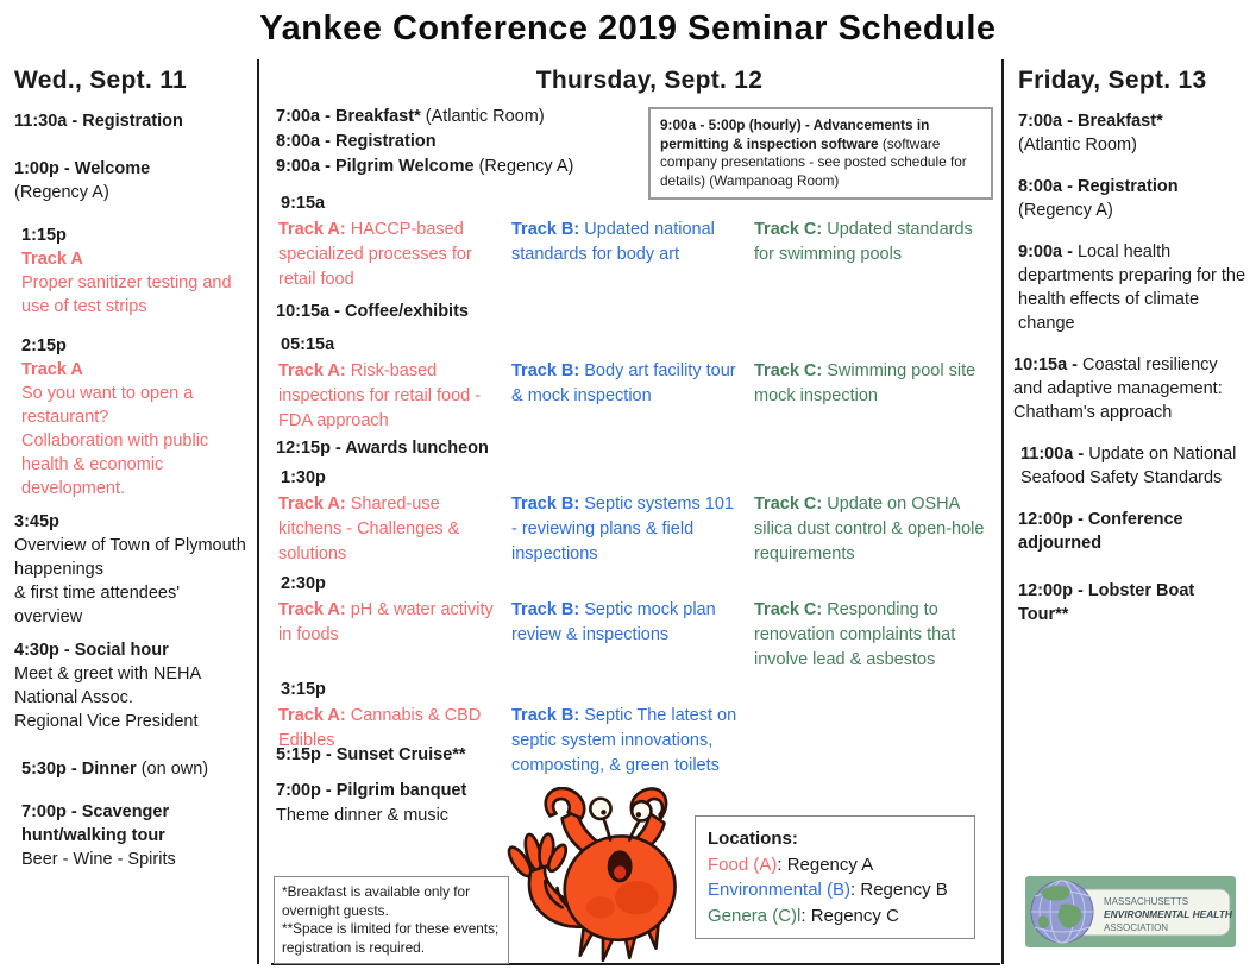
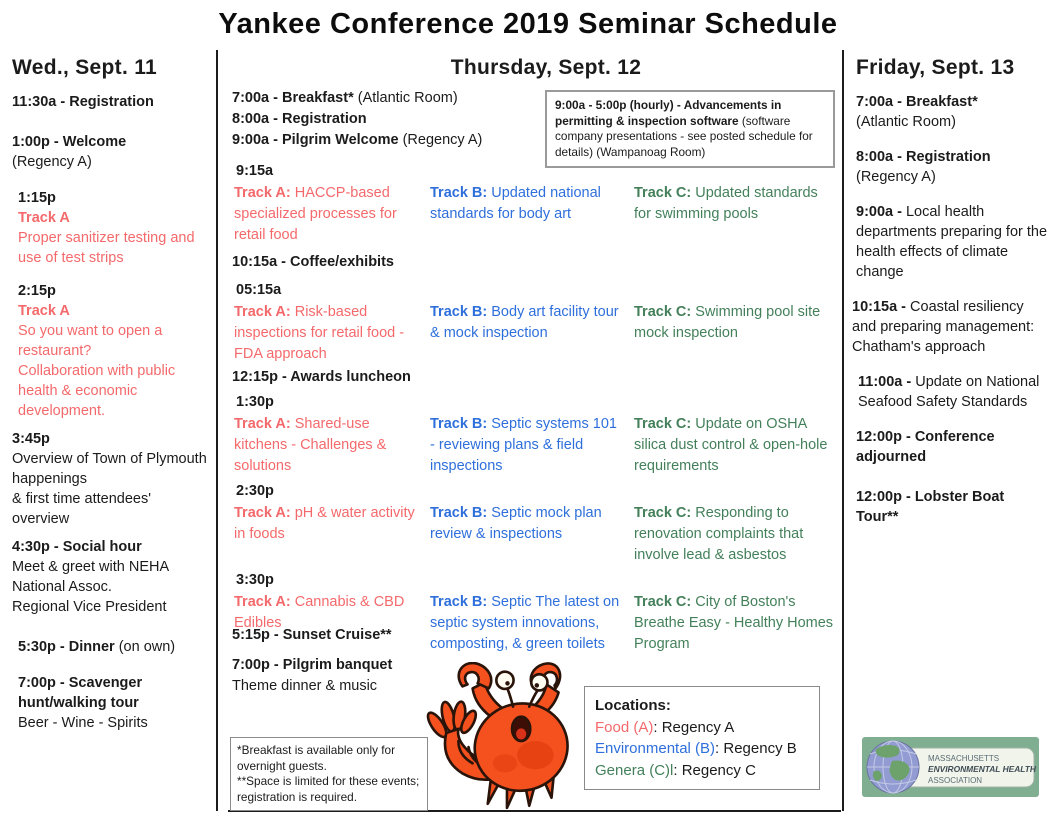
  Yankee Conference 2019 Seminar Schedule
  Wed., Sept. 11
  11:30a - Registration
  1:00p - Welcome
  (Regency A)
  1:15p
  Track A
  Proper sanitizer testing and use of test strips
  2:15p
  Track A
  So you want to open a restaurant?
  Collaboration with public health & economic development.
  3:45p
  Overview of Town of Plymouth happenings
  & first time attendees' overview
  4:30p - Social hour
  Meet & greet with NEHA National Assoc.
  Regional Vice President
  5:30p - Dinner (on own)
  7:00p - Scavenger hunt/walking tour
  Beer - Wine - Spirits
  Thursday, Sept. 12
  7:00a - Breakfast* (Atlantic Room)
  8:00a - Registration
  9:00a - Pilgrim Welcome (Regency A)
  9:15a
  Track A: HACCP-based specialized processes for retail food
  Track B: Updated national standards for body art
  Track C: Updated standards for swimming pools
  10:15a - Coffee/exhibits
  05:15a
  Track A: Risk-based inspections for retail food - FDA approach
  Track B: Body art facility tour & mock inspection
  Track C: Swimming pool site mock inspection
  12:15p - Awards luncheon
  1:30p
  Track A: Shared-use kitchens - Challenges & solutions
  Track B: Septic systems 101 - reviewing plans & field inspections
  Track C: Update on OSHA silica dust control & open-hole requirements
  2:30p
  Track A: pH & water activity in foods
  Track B: Septic mock plan review & inspections
  Track C: Responding to renovation complaints that involve lead & asbestos
- 3:15p
+ 3:30p
  Track A: Cannabis & CBD Edibles
  Track B: Septic The latest on septic system innovations, composting, & green toilets
+ Track C: City of Boston's Breathe Easy - Healthy Homes Program
  5:15p - Sunset Cruise**
  7:00p - Pilgrim banquet
  Theme dinner & music
  9:00a - 5:00p (hourly) - Advancements in permitting & inspection software (software company presentations - see posted schedule for details) (Wampanoag Room)
  *Breakfast is available only for overnight guests.
  **Space is limited for these events; registration is required.
  Locations:
  Food (A): Regency A
  Environmental (B): Regency B
  Genera (C)l: Regency C
  Friday, Sept. 13
  7:00a - Breakfast*
  (Atlantic Room)
  8:00a - Registration
  (Regency A)
  9:00a - Local health departments preparing for the health effects of climate change
- 10:15a - Coastal resiliency and adaptive management: Chatham's approach
+ 10:15a - Coastal resiliency and preparing management: Chatham's approach
  11:00a - Update on National Seafood Safety Standards
  12:00p - Conference adjourned
  12:00p - Lobster Boat Tour**
  MASSACHUSETTS
  ENVIRONMENTAL HEALTH
  ASSOCIATION
